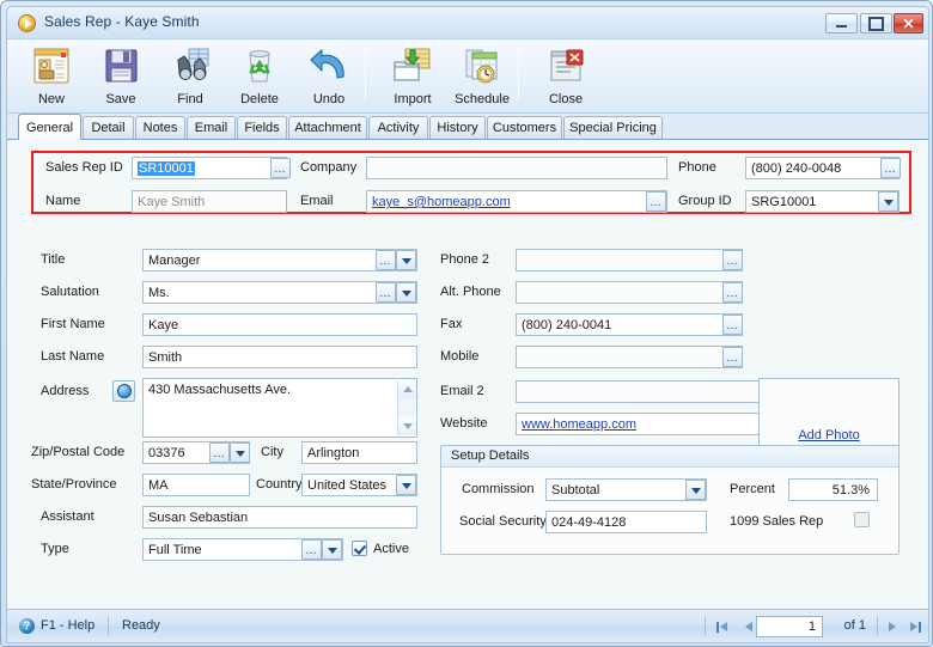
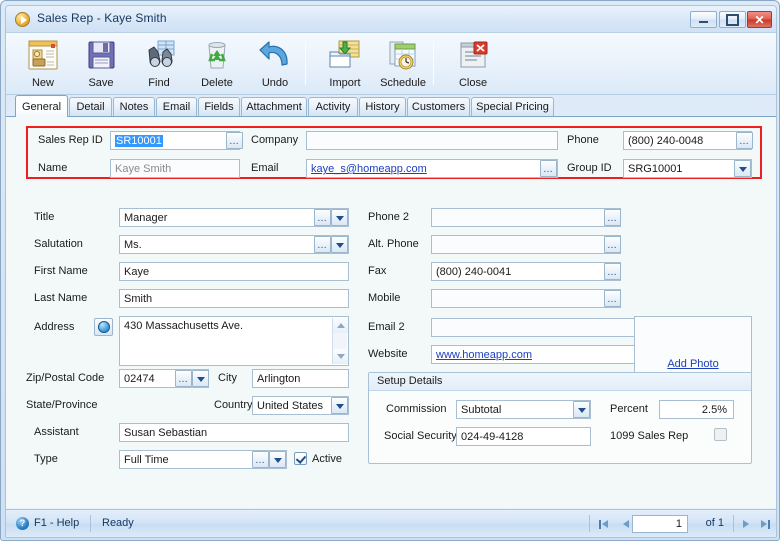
  Sales Rep - Kaye Smith
  ✕
  New
  Save
  Find
  Delete
  Undo
  Import
  Schedule
  Close
  General
  Detail
  Notes
  Email
  Fields
  Attachment
  Activity
  History
  Customers
  Special Pricing
  Sales Rep ID
  SR10001
  …
  Company
  Phone
  (800) 240-0048
  …
  Name
  Kaye Smith
  Email
  kaye_s@homeapp.com
  …
  Group ID
  SRG10001
  Title
  Manager
  …
  Salutation
  Ms.
  …
  First Name
  Kaye
  Last Name
  Smith
  Address
  430 Massachusetts Ave.
  Zip/Postal Code
- 03376
+ 02474
  …
  City
  Arlington
  State/Province
- MA
  Country
  United States
  Assistant
  Susan Sebastian
  Type
  Full Time
  …
  Active
  Phone 2
  …
  Alt. Phone
  …
  Fax
  (800) 240-0041
  …
  Mobile
  …
  Email 2
  Website
  www.homeapp.com
  Add Photo
  Setup Details
  Commission
  Subtotal
  Percent
- 51.3%
+ 2.5%
  Social Security
  024-49-4128
  1099 Sales Rep
  ?
  F1 - Help
  Ready
  1
  of 1
